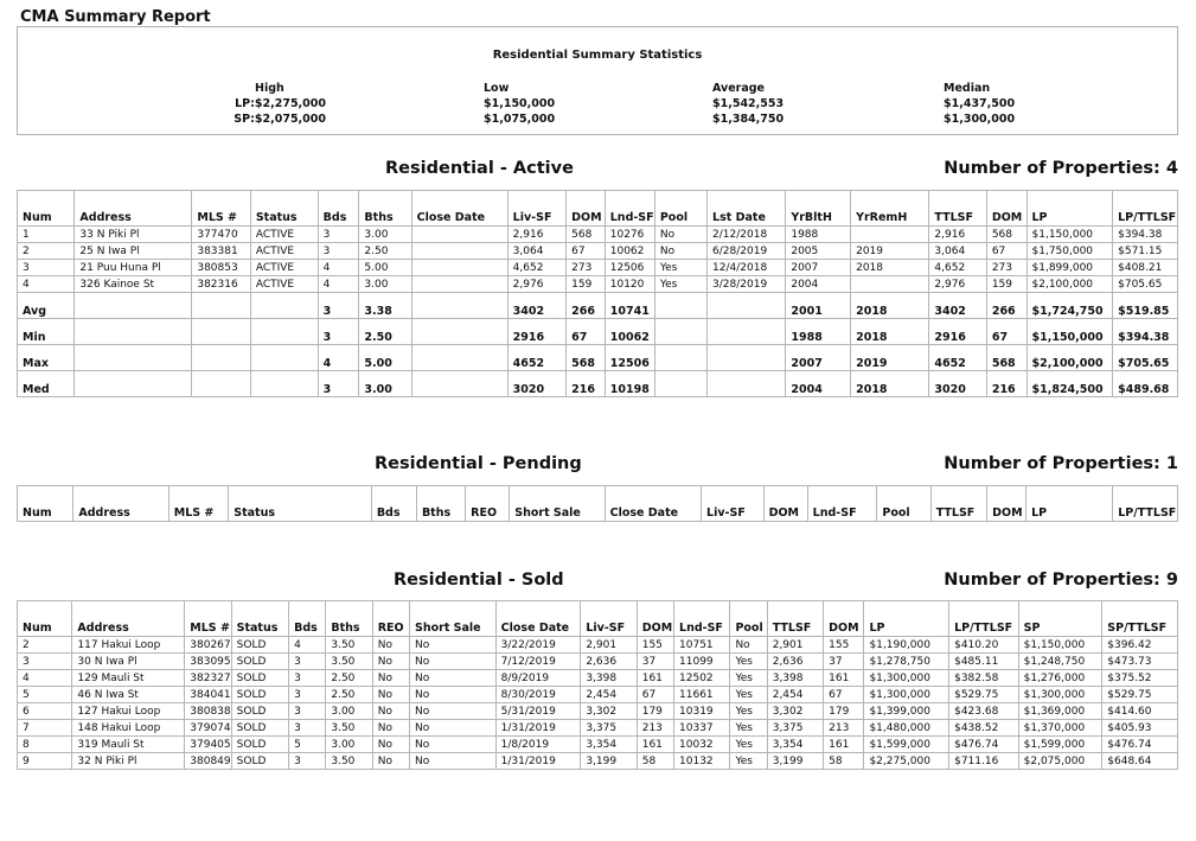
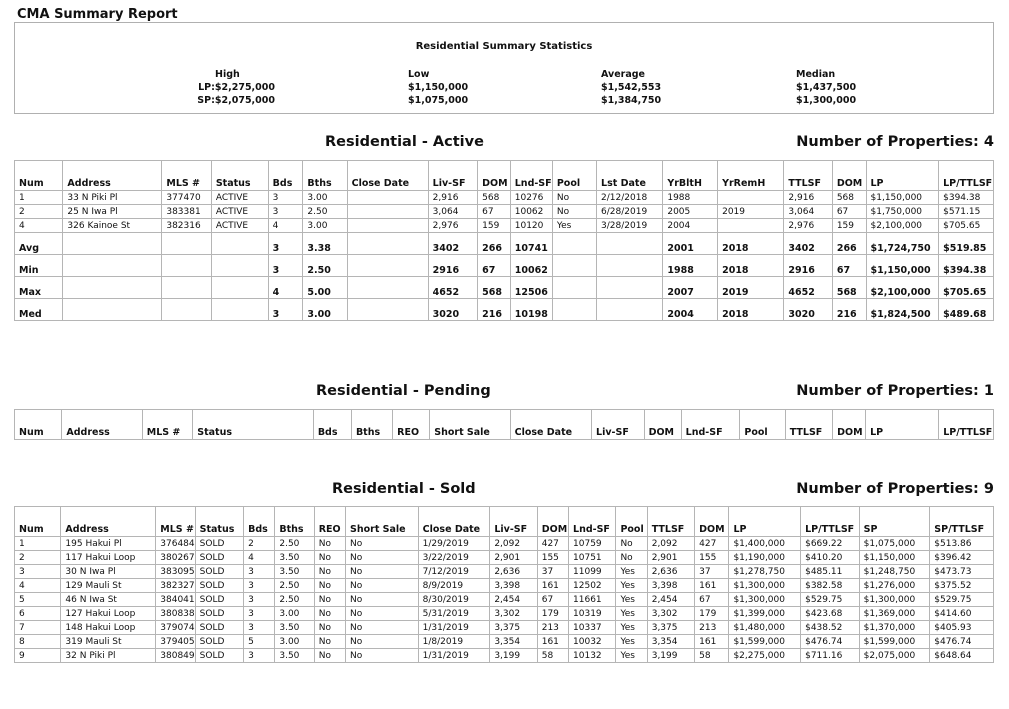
  CMA Summary Report
  Residential Summary Statistics
  High
  LP:$2,275,000
  SP:$2,075,000
  Low
  $1,150,000
  $1,075,000
  Average
  $1,542,553
  $1,384,750
  Median
  $1,437,500
  $1,300,000
  Residential - Active
  Number of Properties: 4
  Num	Address	MLS #	Status	Bds	Bths	Close Date	Liv-SF	DOM	Lnd-SF	Pool	Lst Date	YrBltH	YrRemH	TTLSF	DOM	LP	LP/TTLSF
  1	33 N Piki Pl	377470	ACTIVE	3	3.00		2,916	568	10276	No	2/12/2018	1988		2,916	568	$1,150,000	$394.38
  2	25 N Iwa Pl	383381	ACTIVE	3	2.50		3,064	67	10062	No	6/28/2019	2005	2019	3,064	67	$1,750,000	$571.15
- 3	21 Puu Huna Pl	380853	ACTIVE	4	5.00		4,652	273	12506	Yes	12/4/2018	2007	2018	4,652	273	$1,899,000	$408.21
  4	326 Kainoe St	382316	ACTIVE	4	3.00		2,976	159	10120	Yes	3/28/2019	2004		2,976	159	$2,100,000	$705.65
  Avg				3	3.38		3402	266	10741			2001	2018	3402	266	$1,724,750	$519.85
  Min				3	2.50		2916	67	10062			1988	2018	2916	67	$1,150,000	$394.38
  Max				4	5.00		4652	568	12506			2007	2019	4652	568	$2,100,000	$705.65
  Med				3	3.00		3020	216	10198			2004	2018	3020	216	$1,824,500	$489.68
  Residential - Pending
  Number of Properties: 1
  Num	Address	MLS #	Status	Bds	Bths	REO	Short Sale	Close Date	Liv-SF	DOM	Lnd-SF	Pool	TTLSF	DOM	LP	LP/TTLSF
  Residential - Sold
  Number of Properties: 9
  Num	Address	MLS #	Status	Bds	Bths	REO	Short Sale	Close Date	Liv-SF	DOM	Lnd-SF	Pool	TTLSF	DOM	LP	LP/TTLSF	SP	SP/TTLSF
+ 1	195 Hakui Pl	376484	SOLD	2	2.50	No	No	1/29/2019	2,092	427	10759	No	2,092	427	$1,400,000	$669.22	$1,075,000	$513.86
  2	117 Hakui Loop	380267	SOLD	4	3.50	No	No	3/22/2019	2,901	155	10751	No	2,901	155	$1,190,000	$410.20	$1,150,000	$396.42
  3	30 N Iwa Pl	383095	SOLD	3	3.50	No	No	7/12/2019	2,636	37	11099	Yes	2,636	37	$1,278,750	$485.11	$1,248,750	$473.73
  4	129 Mauli St	382327	SOLD	3	2.50	No	No	8/9/2019	3,398	161	12502	Yes	3,398	161	$1,300,000	$382.58	$1,276,000	$375.52
  5	46 N Iwa St	384041	SOLD	3	2.50	No	No	8/30/2019	2,454	67	11661	Yes	2,454	67	$1,300,000	$529.75	$1,300,000	$529.75
  6	127 Hakui Loop	380838	SOLD	3	3.00	No	No	5/31/2019	3,302	179	10319	Yes	3,302	179	$1,399,000	$423.68	$1,369,000	$414.60
  7	148 Hakui Loop	379074	SOLD	3	3.50	No	No	1/31/2019	3,375	213	10337	Yes	3,375	213	$1,480,000	$438.52	$1,370,000	$405.93
  8	319 Mauli St	379405	SOLD	5	3.00	No	No	1/8/2019	3,354	161	10032	Yes	3,354	161	$1,599,000	$476.74	$1,599,000	$476.74
  9	32 N Piki Pl	380849	SOLD	3	3.50	No	No	1/31/2019	3,199	58	10132	Yes	3,199	58	$2,275,000	$711.16	$2,075,000	$648.64
